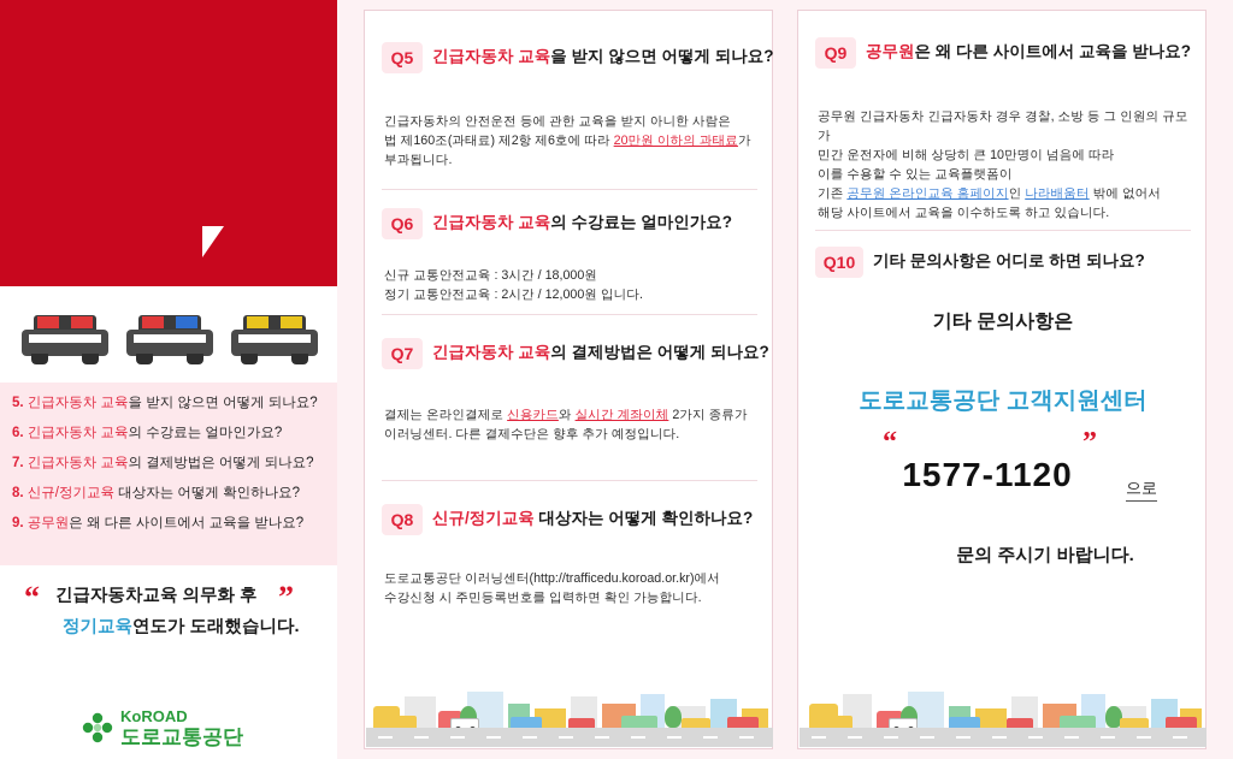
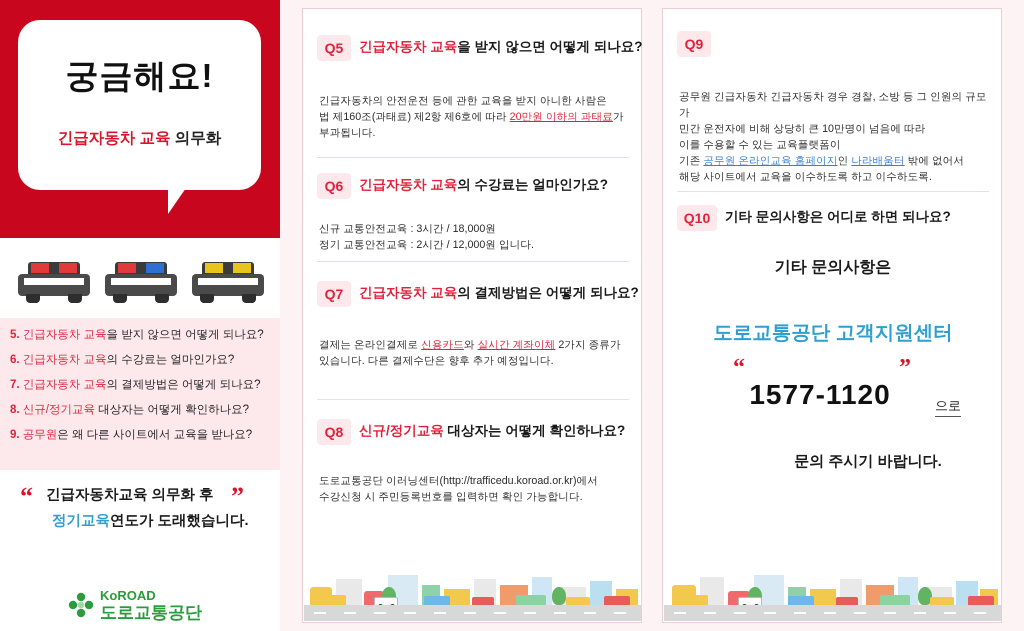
+ 궁금해요!
+ 긴급자동차 교육 의무화
  5. 긴급자동차 교육을 받지 않으면 어떻게 되나요?
  6. 긴급자동차 교육의 수강료는 얼마인가요?
  7. 긴급자동차 교육의 결제방법은 어떻게 되나요?
  8. 신규/정기교육 대상자는 어떻게 확인하나요?
  9. 공무원은 왜 다른 사이트에서 교육을 받나요?
  “
  ”
  긴급자동차교육 의무화 후
  정기교육연도가 도래했습니다.
  KoROAD
  도로교통공단
  Q5
  긴급자동차 교육을 받지 않으면 어떻게 되나요?
  긴급자동차의 안전운전 등에 관한 교육을 받지 아니한 사람은
  법 제160조(과태료) 제2항 제6호에 따라 20만원 이하의 과태료가
  부과됩니다.
  Q6
  긴급자동차 교육의 수강료는 얼마인가요?
  신규 교통안전교육 : 3시간 / 18,000원
  정기 교통안전교육 : 2시간 / 12,000원 입니다.
  Q7
  긴급자동차 교육의 결제방법은 어떻게 되나요?
  결제는 온라인결제로 신용카드와 실시간 계좌이체 2가지 종류가
- 이러닝센터. 다른 결제수단은 향후 추가 예정입니다.
+ 있습니다. 다른 결제수단은 향후 추가 예정입니다.
  Q8
  신규/정기교육 대상자는 어떻게 확인하나요?
  도로교통공단 이러닝센터(http://trafficedu.koroad.or.kr)에서
  수강신청 시 주민등록번호를 입력하면 확인 가능합니다.
  Q9
- 공무원은 왜 다른 사이트에서 교육을 받나요?
  공무원 긴급자동차 긴급자동차 경우 경찰, 소방 등 그 인원의 규모가
  민간 운전자에 비해 상당히 큰 10만명이 넘음에 따라
  이를 수용할 수 있는 교육플랫폼이
  기존 공무원 온라인교육 홈페이지인 나라배움터 밖에 없어서
- 해당 사이트에서 교육을 이수하도록 하고 있습니다.
+ 해당 사이트에서 교육을 이수하도록 하고 이수하도록.
  Q10
  기타 문의사항은 어디로 하면 되나요?
  기타 문의사항은
  도로교통공단 고객지원센터
  “
  ”
  1577-1120
  으로
  문의 주시기 바랍니다.
